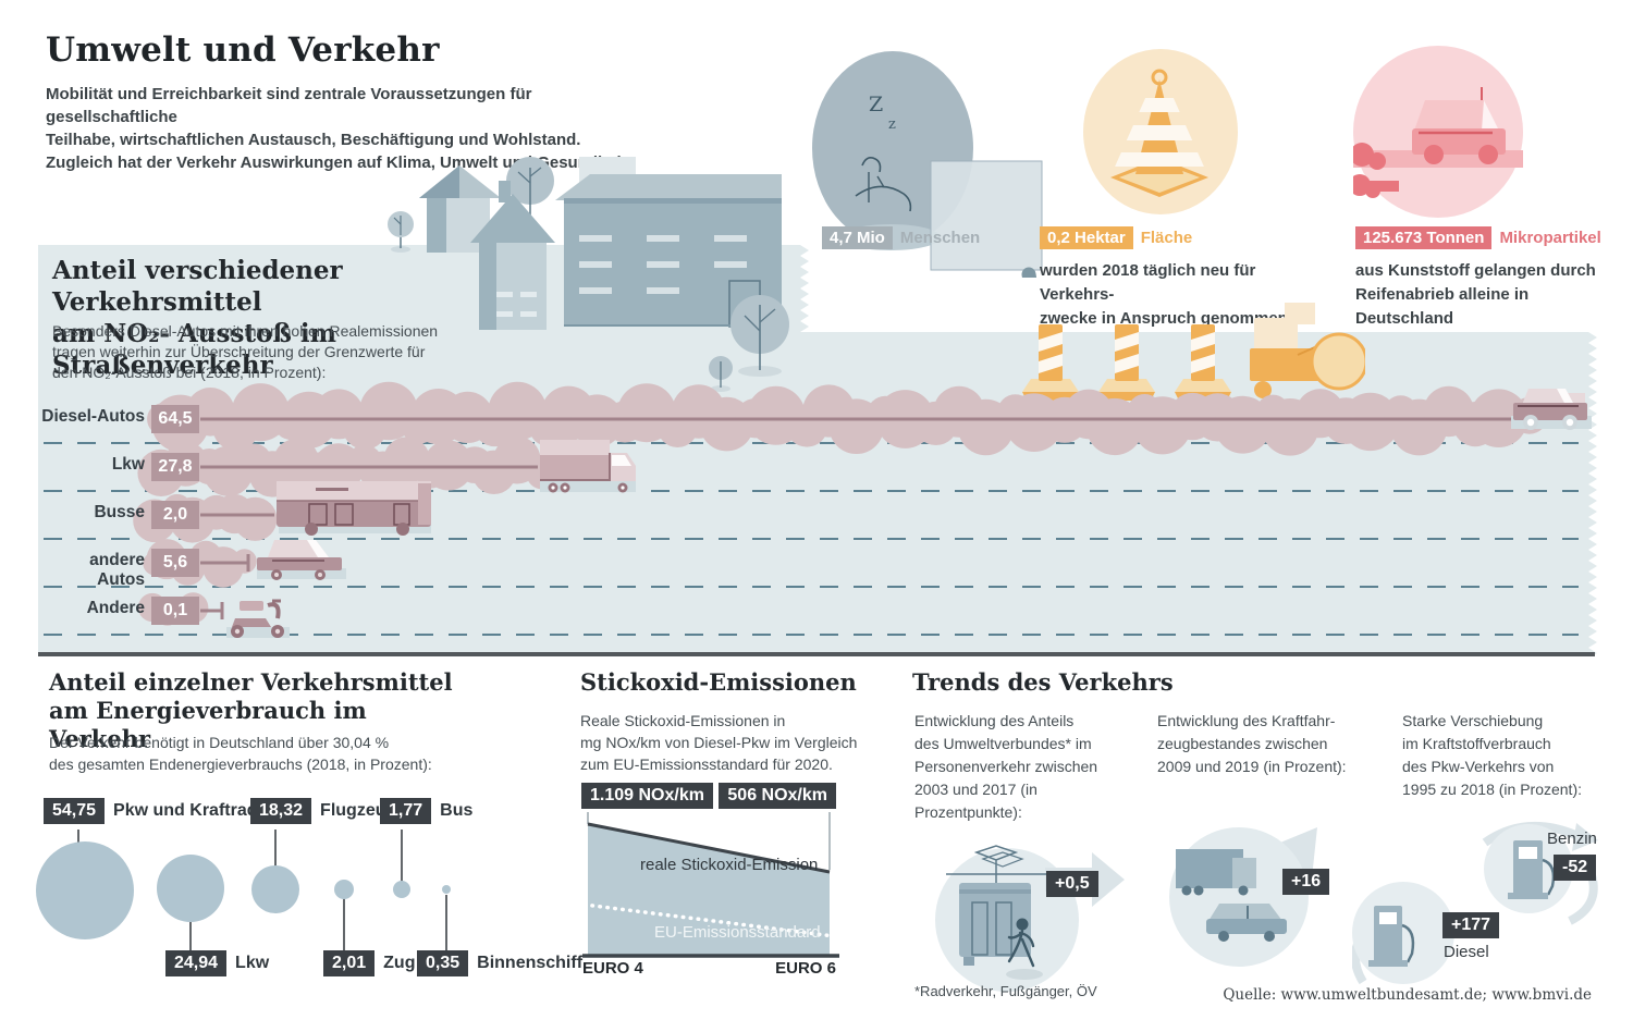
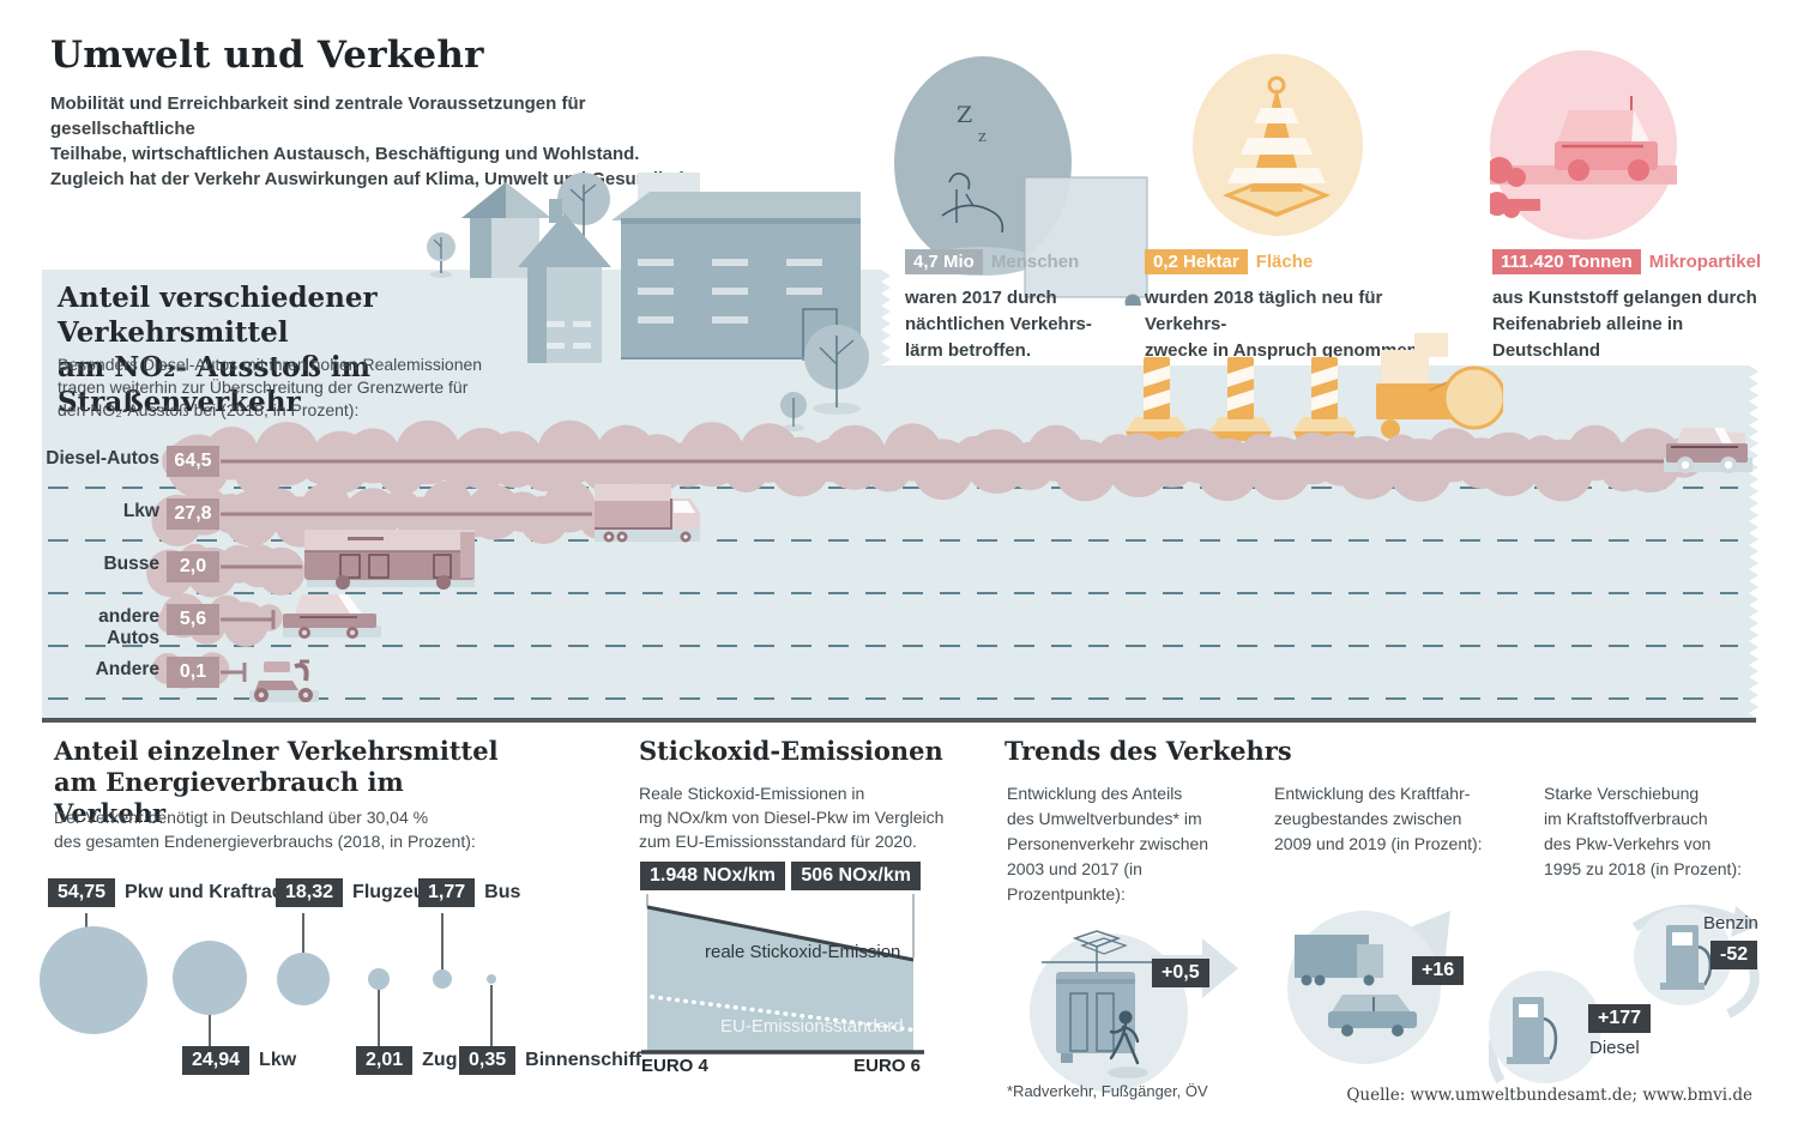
  Umwelt und Verkehr
  Mobilität und Erreichbarkeit sind zentrale Voraussetzungen für gesellschaftliche
  Teilhabe, wirtschaftlichen Austausch, Beschäftigung und Wohlstand.
  Zugleich hat der Verkehr Auswirkungen auf Klima, Umwelt uesu
  Z
  z
  4,7 Mio
  Menschen
+ waren 2017 durch
+ nächtlichen Verkehrs-
+ lärm betroffen.
  0,2 Hektar
  Fläche
  wurden 2018 täglich neu für Verkehrs-
  zwecke in Anspruch genom
- 125.673 Tonnen
+ 111.420 Tonnen
  Mikropartikel
  aus Kunststoff gelangen durch
  Reifenabrieb alleine in Deutschland
  Anteil verschiedener Verkehrsmittel
  am NO₂- Ausstoß im Straßenverkehr
  Besonders Diesel-Autos mit ihren hohen Realemissionen
  tragen weiterhin zur Überschreitung der Grenzwerte für
  den NO₂-Ausstoß bei (2018, in Prozent):
  Diesel-Autos
  64,5
  Lkw
  27,8
  Busse
  2,0
  andere Autos
  5,6
  Andere
  0,1
  Anteil einzelner Verkehrsmittel
  am Energieverbrauch im Verkehr
  Der Verkehr benötigt in Deutschland über 30,04 %
  des gesamten Endenergieverbrauchs (2018, in Prozent):
  54,75
  Pkw und Kraftra
  18,32
  Flugze
  1,77
  Bus
  24,94
  Lkw
  2,01
  Zug
  0,35
  Binnenschiff
  Stickoxid-Emissionen
  Reale Stickoxid-Emissionen in
  mg NOx/km von Diesel-Pkw im Vergleich
  zum EU-Emissionsstandard für 2020.
- 1.109 NOx/km
+ 1.948 NOx/km
  506 NOx/km
  reale Stickoxid-Emission
  EU-Emissionsstandard
  EURO 4
  EURO 6
  Trends des Verkehrs
  Entwicklung des Anteils
  des Umweltverbundes* im
  Personenverkehr zwischen
  2003 und 2017 (in Prozentpunkte):
  Entwicklung des Kraftfahr-
  zeugbestandes zwischen
  2009 und 2019 (in Prozent):
  Starke Verschiebung
  im Kraftstoffverbrauch
  des Pkw-Verkehrs von
  1995 zu 2018 (in Prozent):
  +0,5
  +16
  Benzin
  -52
  +177
  Diesel
  *Radverkehr, Fußgänger, ÖV
  Quelle: www.umweltbundesamt.de; www.bmvi.de
